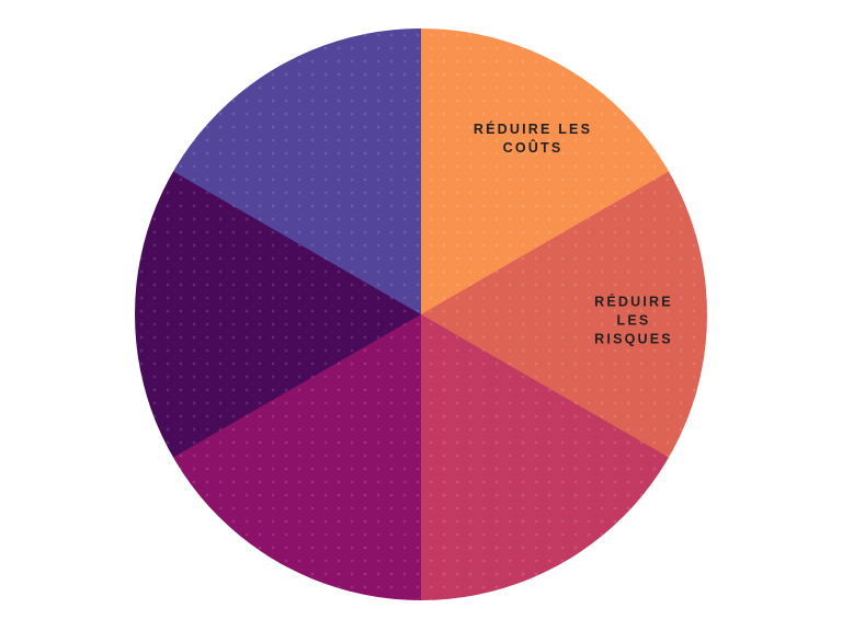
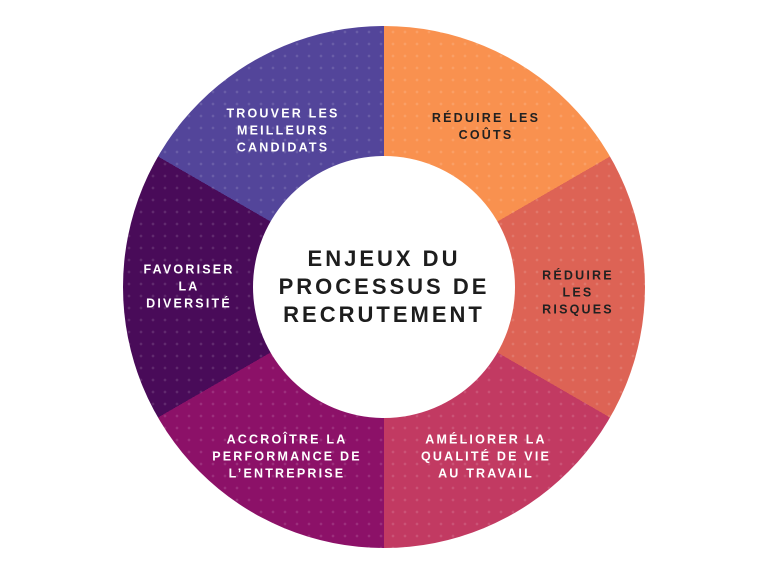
  RÉDUIRE LES
  COÛTS
  RÉDUIRE LES
  RISQUES
+ AMÉLIORER LA
+ QUALITÉ DE VIE
+ AU TRAVAIL
+ ACCROÎTRE LA
+ PERFORMANCE DE
+ L’ENTREPRISE
+ FAVORISER
+ LA
+ DIVERSITÉ
+ TROUVER LES
+ MEILLEURS
+ CANDIDATS
+ ENJEUX DU
+ PROCESSUS DE
+ RECRUTEMENT
